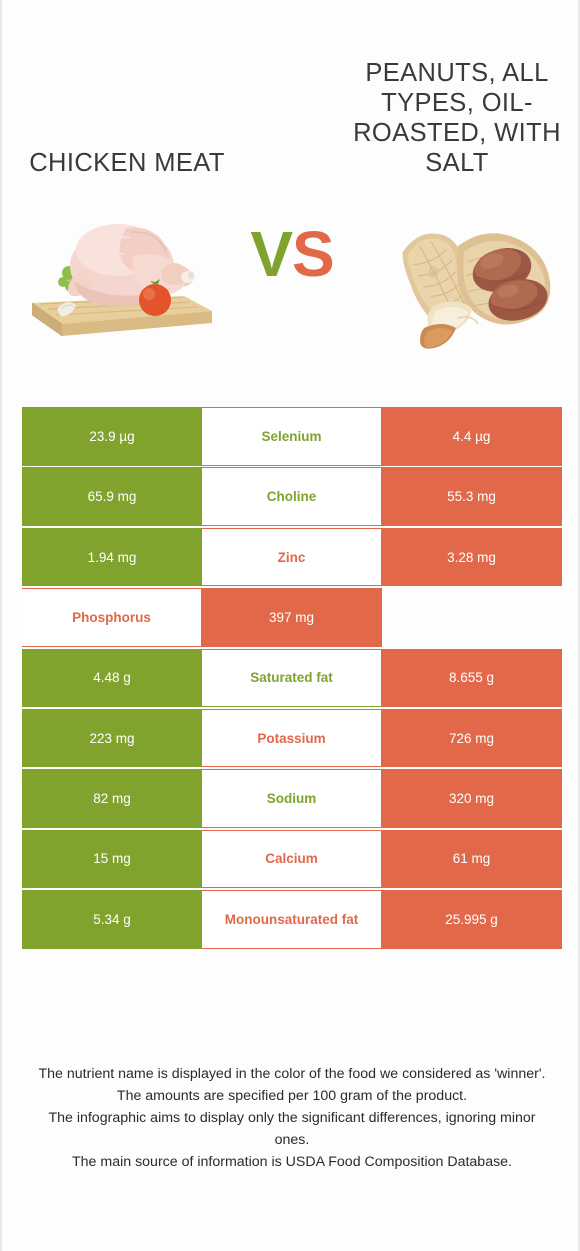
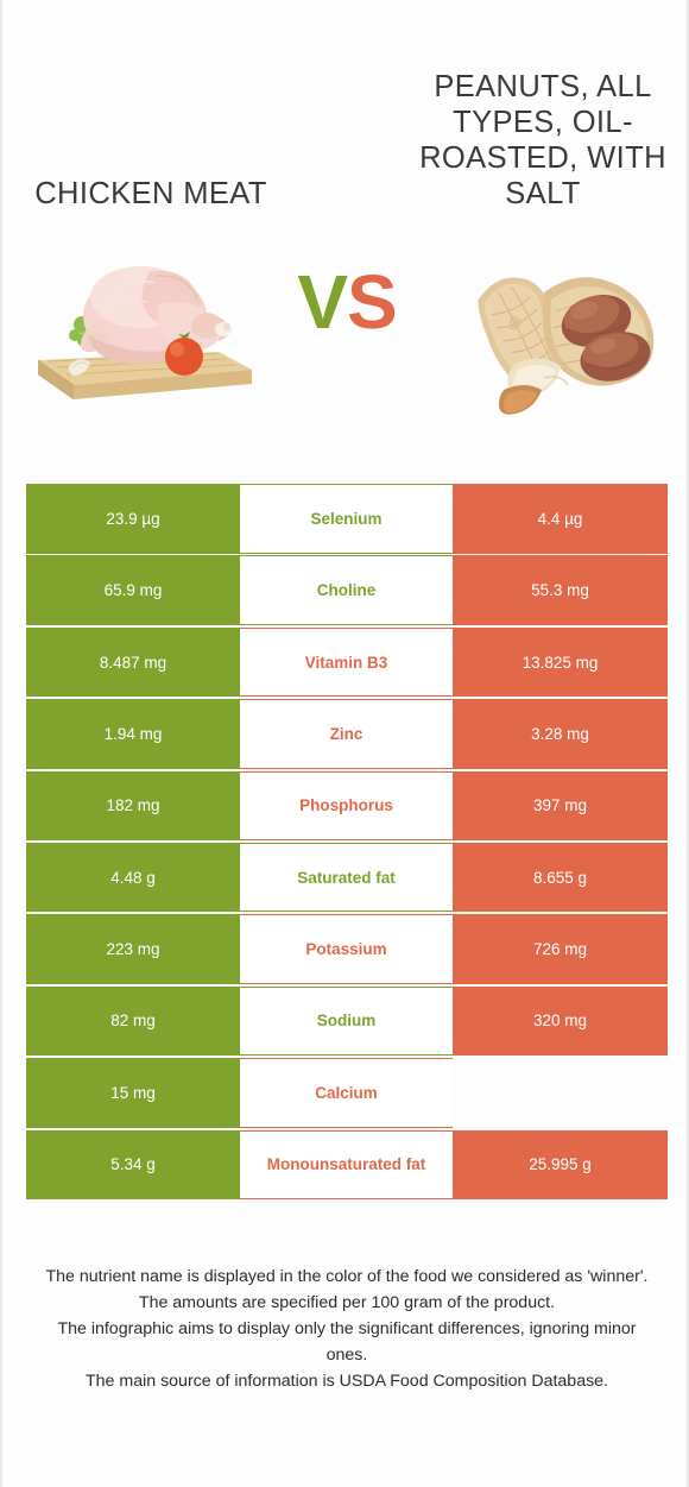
  CHICKEN MEAT
  PEANUTS, ALL TYPES, OIL-ROASTED, WITH SALT
  VS
  23.9 µg
  Selenium
  4.4 µg
  65.9 mg
  Choline
  55.3 mg
+ 8.487 mg
+ Vitamin B3
+ 13.825 mg
  1.94 mg
  Zinc
  3.28 mg
+ 182 mg
  Phosphorus
  397 mg
  4.48 g
  Saturated fat
  8.655 g
  223 mg
  Potassium
  726 mg
  82 mg
  Sodium
  320 mg
  15 mg
  Calcium
- 61 mg
  5.34 g
  Monounsaturated fat
  25.995 g
  The nutrient name is displayed in the color of the food we considered as 'winner'.
  The amounts are specified per 100 gram of the product.
  The infographic aims to display only the significant differences, ignoring minor ones.
  The main source of information is USDA Food Composition Database.
